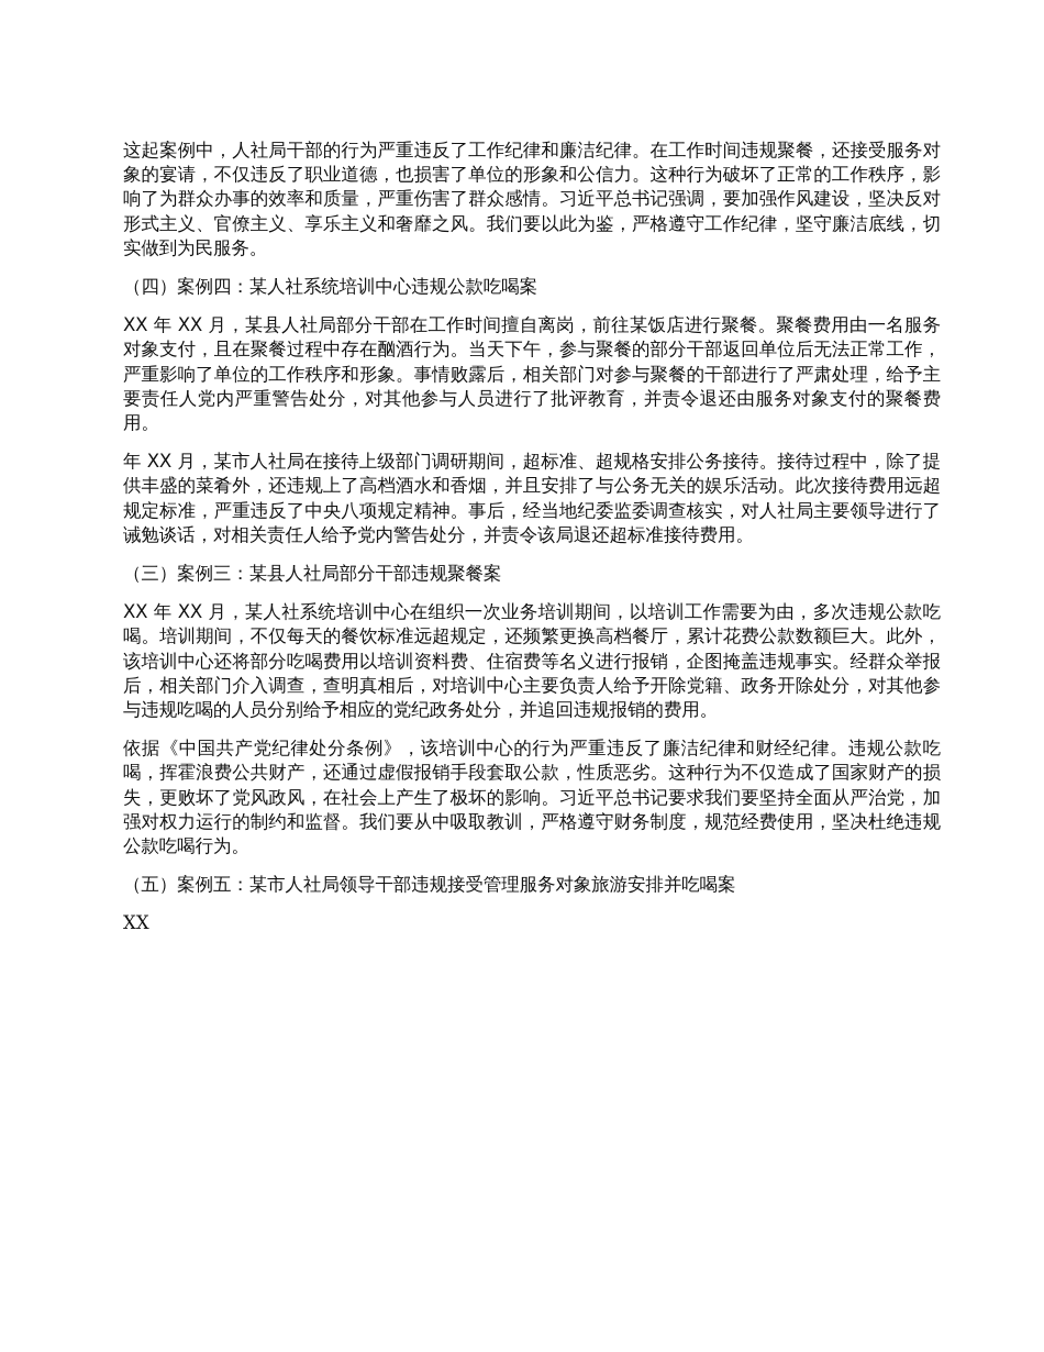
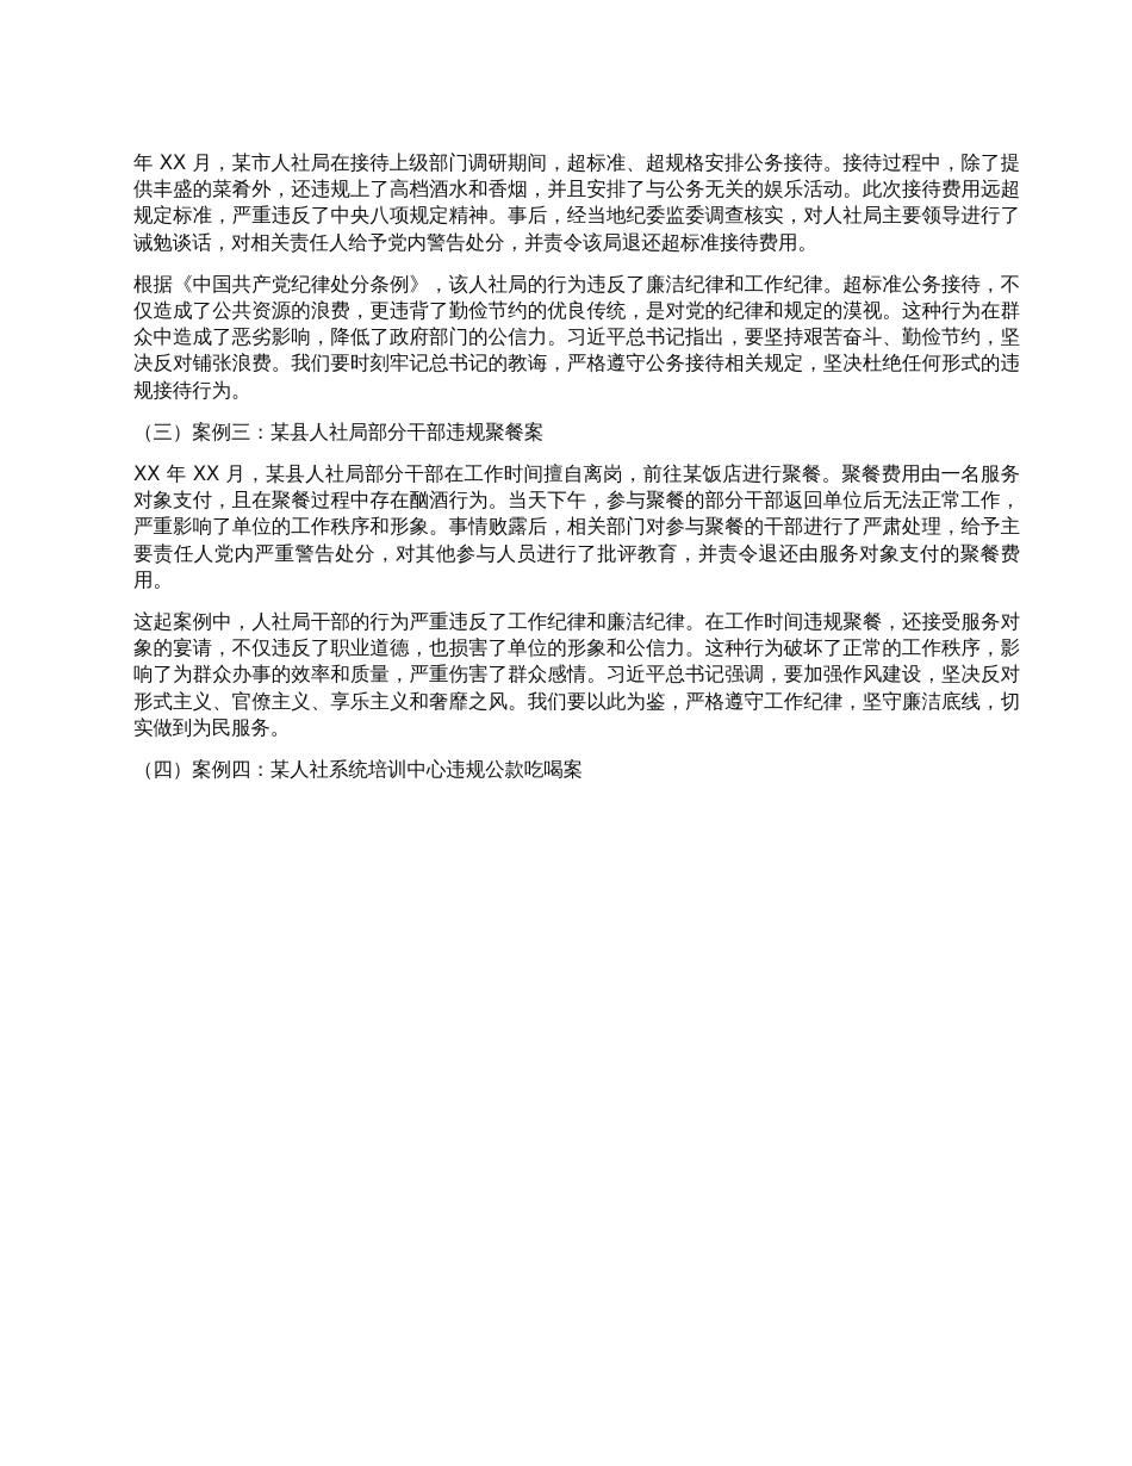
- 这起案例中，人社局干部的行为严重违反了工作纪律和廉洁纪律。在工作时间违规聚餐，还接受服务对象的宴请，不仅违反了职业道德，也损害了单位的形象和公信力。这种行为破坏了正常的工作秩序，影响了为群众办事的效率和质量，严重伤害了群众感情。习近平总书记强调，要加强作风建设，坚决反对形式主义、官僚主义、享乐主义和奢靡之风。我们要以此为鉴，严格遵守工作纪律，坚守廉洁底线，切实做到为民服务。
+ 年 XX 月，某市人社局在接待上级部门调研期间，超标准、超规格安排公务接待。接待过程中，除了提供丰盛的菜肴外，还违规上了高档酒水和香烟，并且安排了与公务无关的娱乐活动。此次接待费用远超规定标准，严重违反了中央八项规定精神。事后，经当地纪委监委调查核实，对人社局主要领导进行了诫勉谈话，对相关责任人给予党内警告处分，并责令该局退还超标准接待费用。
+ 根据《中国共产党纪律处分条例》，该人社局的行为违反了廉洁纪律和工作纪律。超标准公务接待，不仅造成了公共资源的浪费，更违背了勤俭节约的优良传统，是对党的纪律和规定的漠视。这种行为在群众中造成了恶劣影响，降低了政府部门的公信力。习近平总书记指出，要坚持艰苦奋斗、勤俭节约，坚决反对铺张浪费。我们要时刻牢记总书记的教诲，严格遵守公务接待相关规定，坚决杜绝任何形式的违规接待行为。
- （四）案例四：某人社系统培训中心违规公款吃喝案
+ （三）案例三：某县人社局部分干部违规聚餐案
  XX 年 XX 月，某县人社局部分干部在工作时间擅自离岗，前往某饭店进行聚餐。聚餐费用由一名服务对象支付，且在聚餐过程中存在酗酒行为。当天下午，参与聚餐的部分干部返回单位后无法正常工作，严重影响了单位的工作秩序和形象。事情败露后，相关部门对参与聚餐的干部进行了严肃处理，给予主要责任人党内严重警告处分，对其他参与人员进行了批评教育，并责令退还由服务对象支付的聚餐费用。
- 年 XX 月，某市人社局在接待上级部门调研期间，超标准、超规格安排公务接待。接待过程中，除了提供丰盛的菜肴外，还违规上了高档酒水和香烟，并且安排了与公务无关的娱乐活动。此次接待费用远超规定标准，严重违反了中央八项规定精神。事后，经当地纪委监委调查核实，对人社局主要领导进行了诫勉谈话，对相关责任人给予党内警告处分，并责令该局退还超标准接待费用。
+ 这起案例中，人社局干部的行为严重违反了工作纪律和廉洁纪律。在工作时间违规聚餐，还接受服务对象的宴请，不仅违反了职业道德，也损害了单位的形象和公信力。这种行为破坏了正常的工作秩序，影响了为群众办事的效率和质量，严重伤害了群众感情。习近平总书记强调，要加强作风建设，坚决反对形式主义、官僚主义、享乐主义和奢靡之风。我们要以此为鉴，严格遵守工作纪律，坚守廉洁底线，切实做到为民服务。
- （三）案例三：某县人社局部分干部违规聚餐案
+ （四）案例四：某人社系统培训中心违规公款吃喝案
- XX 年 XX 月，某人社系统培训中心在组织一次业务培训期间，以培训工作需要为由，多次违规公款吃喝。培训期间，不仅每天的餐饮标准远超规定，还频繁更换高档餐厅，累计花费公款数额巨大。此外，该培训中心还将部分吃喝费用以培训资料费、住宿费等名义进行报销，企图掩盖违规事实。经群众举报后，相关部门介入调查，查明真相后，对培训中心主要负责人给予开除党籍、政务开除处分，对其他参与违规吃喝的人员分别给予相应的党纪政务处分，并追回违规报销的费用。
- 依据《中国共产党纪律处分条例》，该培训中心的行为严重违反了廉洁纪律和财经纪律。违规公款吃喝，挥霍浪费公共财产，还通过虚假报销手段套取公款，性质恶劣。这种行为不仅造成了国家财产的损失，更败坏了党风政风，在社会上产生了极坏的影响。习近平总书记要求我们要坚持全面从严治党，加强对权力运行的制约和监督。我们要从中吸取教训，严格遵守财务制度，规范经费使用，坚决杜绝违规公款吃喝行为。
- （五）案例五：某市人社局领导干部违规接受管理服务对象旅游安排并吃喝案
- XX
